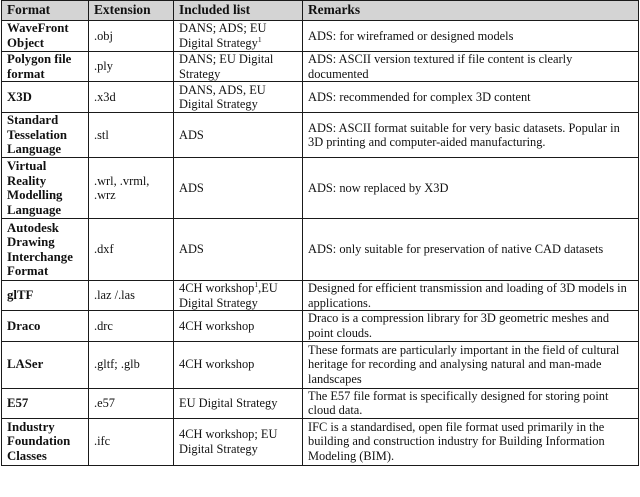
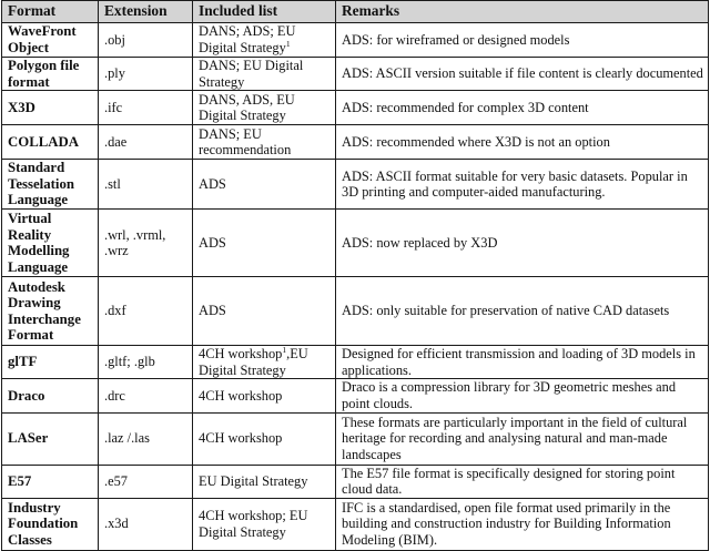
  Format	Extension	Included list	Remarks
  WaveFront Object	.obj	DANS; ADS; EU Digital Strategy1	ADS: for wireframed or designed models
- Polygon file format	.ply	DANS; EU Digital Strategy	ADS: ASCII version textured if file content is clearly documented
+ Polygon file format	.ply	DANS; EU Digital Strategy	ADS: ASCII version suitable if file content is clearly documented
- X3D	.x3d	DANS, ADS, EU Digital Strategy	ADS: recommended for complex 3D content
+ X3D	.ifc	DANS, ADS, EU Digital Strategy	ADS: recommended for complex 3D content
+ COLLADA	.dae	DANS; EU recommendation	ADS: recommended where X3D is not an option
  Standard Tesselation Language	.stl	ADS	ADS: ASCII format suitable for very basic datasets. Popular in 3D printing and computer-aided manufacturing.
  Virtual Reality Modelling Language	.wrl, .vrml, .wrz	ADS	ADS: now replaced by X3D
  Autodesk Drawing Interchange Format	.dxf	ADS	ADS: only suitable for preservation of native CAD datasets
- glTF	.laz /.las	4CH workshop1,EU Digital Strategy	Designed for efficient transmission and loading of 3D models in applications.
+ glTF	.gltf; .glb	4CH workshop1,EU Digital Strategy	Designed for efficient transmission and loading of 3D models in applications.
  Draco	.drc	4CH workshop	Draco is a compression library for 3D geometric meshes and point clouds.
- LASer	.gltf; .glb	4CH workshop	These formats are particularly important in the field of cultural heritage for recording and analysing natural and man-made landscapes
+ LASer	.laz /.las	4CH workshop	These formats are particularly important in the field of cultural heritage for recording and analysing natural and man-made landscapes
  E57	.e57	EU Digital Strategy	The E57 file format is specifically designed for storing point cloud data.
- Industry Foundation Classes	.ifc	4CH workshop; EU Digital Strategy	IFC is a standardised, open file format used primarily in the building and construction industry for Building Information Modeling (BIM).
+ Industry Foundation Classes	.x3d	4CH workshop; EU Digital Strategy	IFC is a standardised, open file format used primarily in the building and construction industry for Building Information Modeling (BIM).
